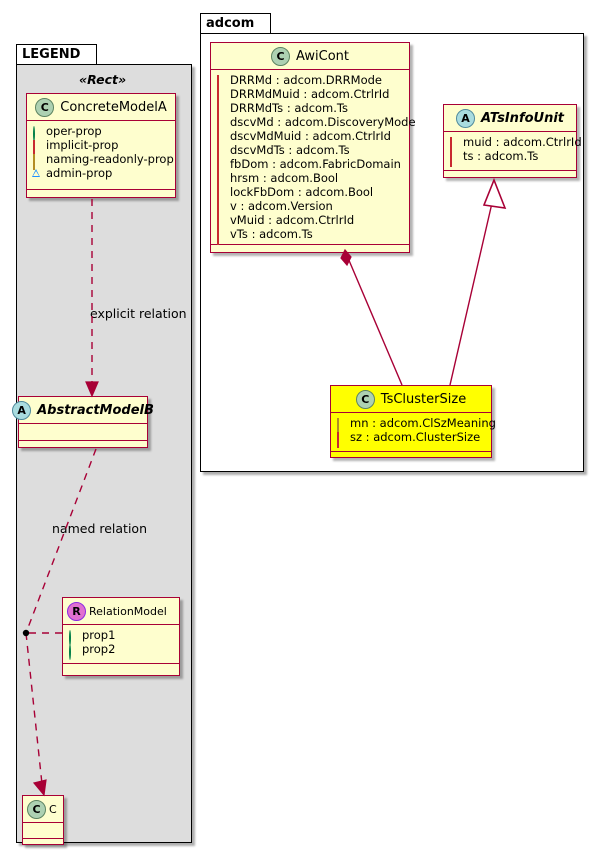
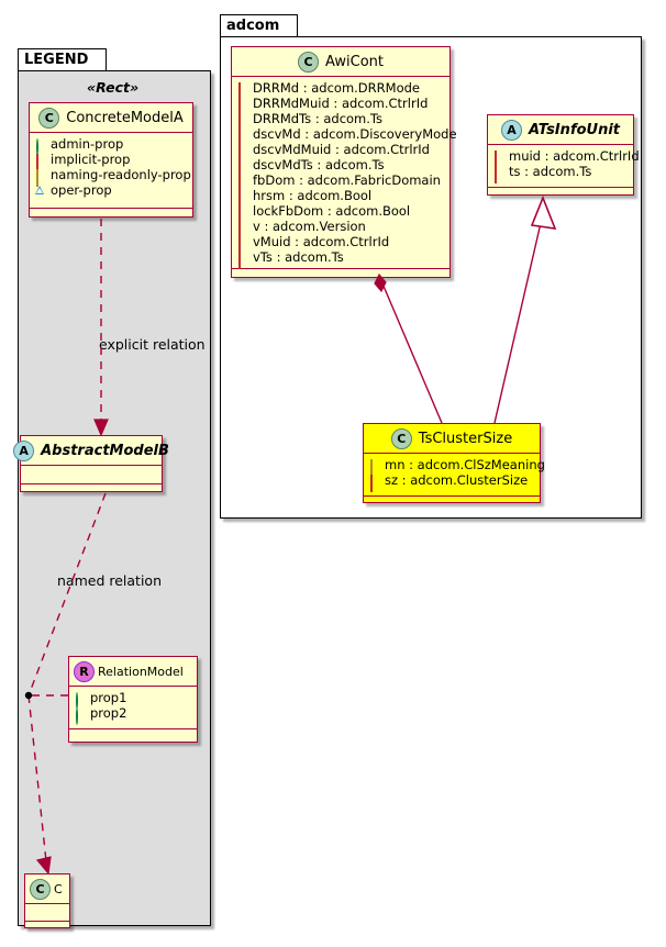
  adcom
  C
  AwiCont
  DRRMd : adcom.DRRMode
  DRRMdMuid : adcom.CtrlrId
  DRRMdTs : adcom.Ts
  dscvMd : adcom.DiscoveryMode
  dscvMdMuid : adcom.CtrlrId
  dscvMdTs : adcom.Ts
  fbDom : adcom.FabricDomain
  hrsm : adcom.Bool
  lockFbDom : adcom.Bool
  v : adcom.Version
  vMuid : adcom.CtrlrId
  vTs : adcom.Ts
  A
  ATsInfoUnit
  muid : adcom.CtrlrId
  ts : adcom.Ts
  C
  TsClusterSize
  mn : adcom.ClSzMeaning
  sz : adcom.ClusterSize
  LEGEND
  «Rect»
  C
  ConcreteModelA
- oper-prop
+ admin-prop
  implicit-prop
  naming-readonly-prop
- admin-prop
+ oper-prop
  A
  AbstractModelB
  R
  RelationModel
  prop1
  prop2
  C
  C
  explicit relation
  named relation
